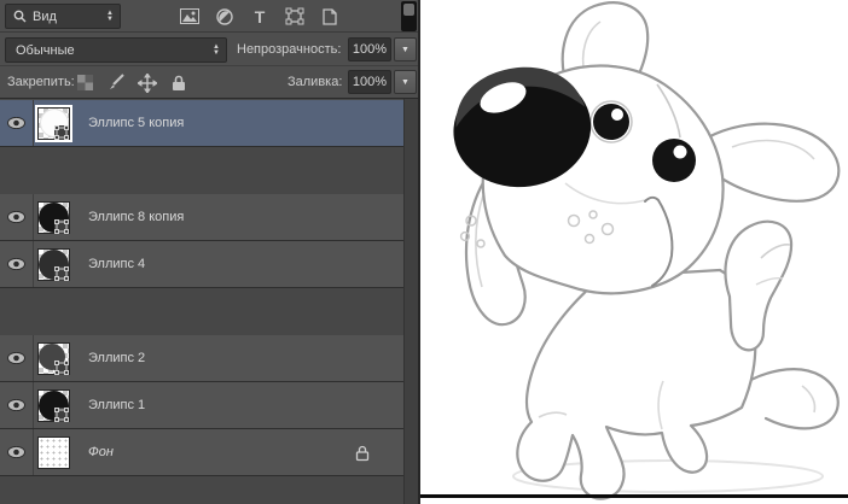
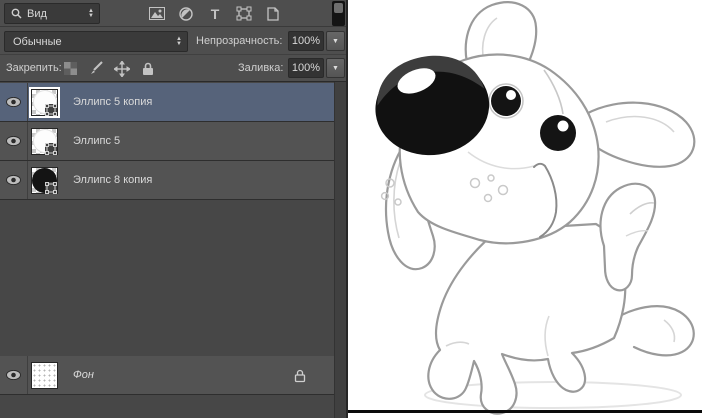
  Вид
  T
  Обычные
  Непрозрачность:
  100%
  Закрепить:
  Заливка:
  100%
  Эллипс 5 копия
+ Эллипс 5
  Эллипс 8 копия
- Эллипс 4
- Эллипс 2
- Эллипс 1
  Фон
